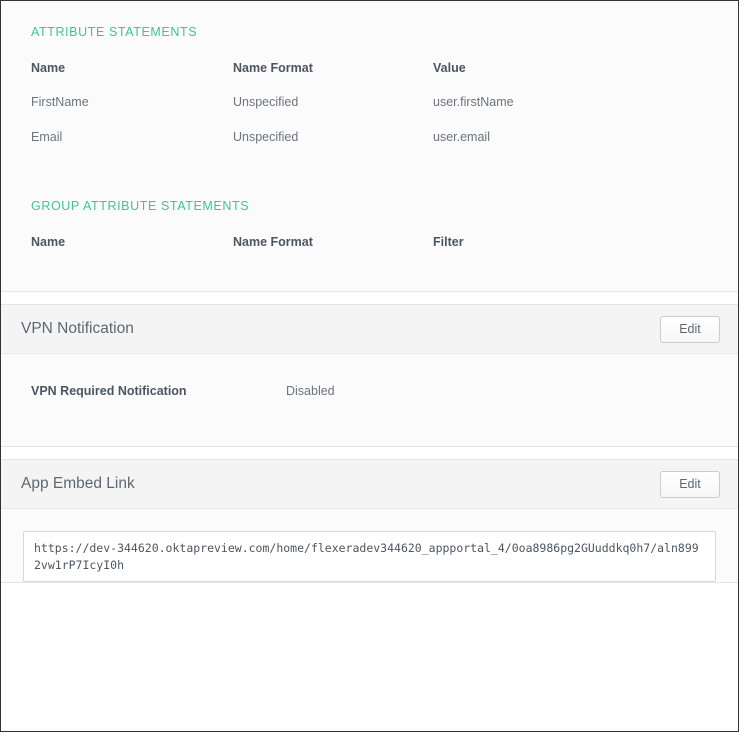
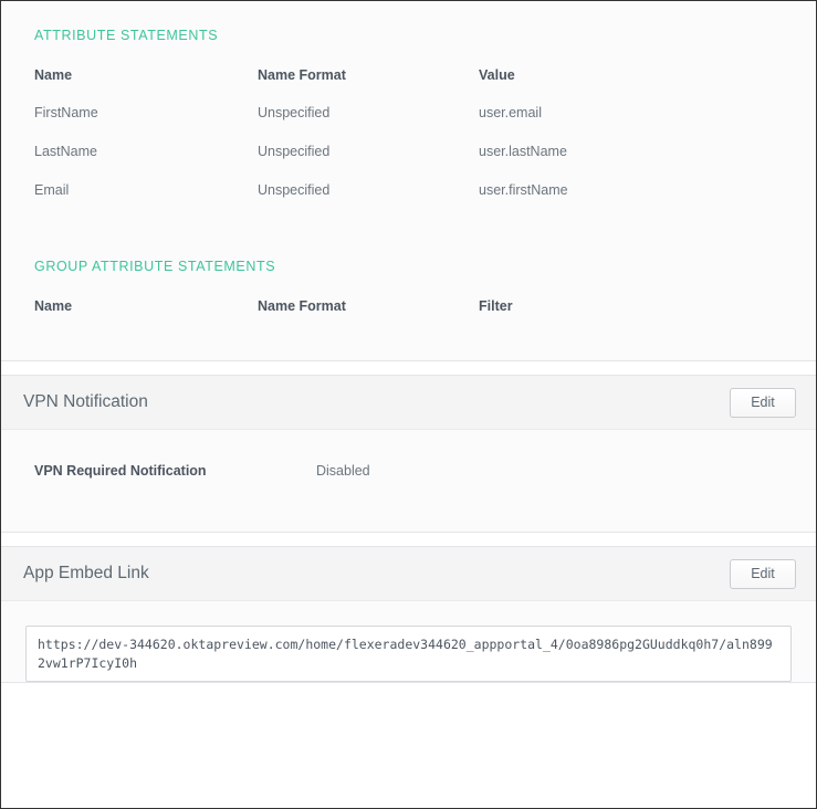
  ATTRIBUTE STATEMENTS
  Name	Name Format	Value
- FirstName	Unspecified	user.firstName
+ FirstName	Unspecified	user.email
+ LastName	Unspecified	user.lastName
- Email	Unspecified	user.email
+ Email	Unspecified	user.firstName
  GROUP ATTRIBUTE STATEMENTS
  Name	Name Format	Filter
  VPN Notification
  Edit
  VPN Required Notification
  Disabled
  App Embed Link
  Edit
  https://dev-344620.oktapreview.com/home/flexeradev344620_appportal_4/0oa8986pg2GUuddkq0h7/aln8992vw1rP7IcyI0h
